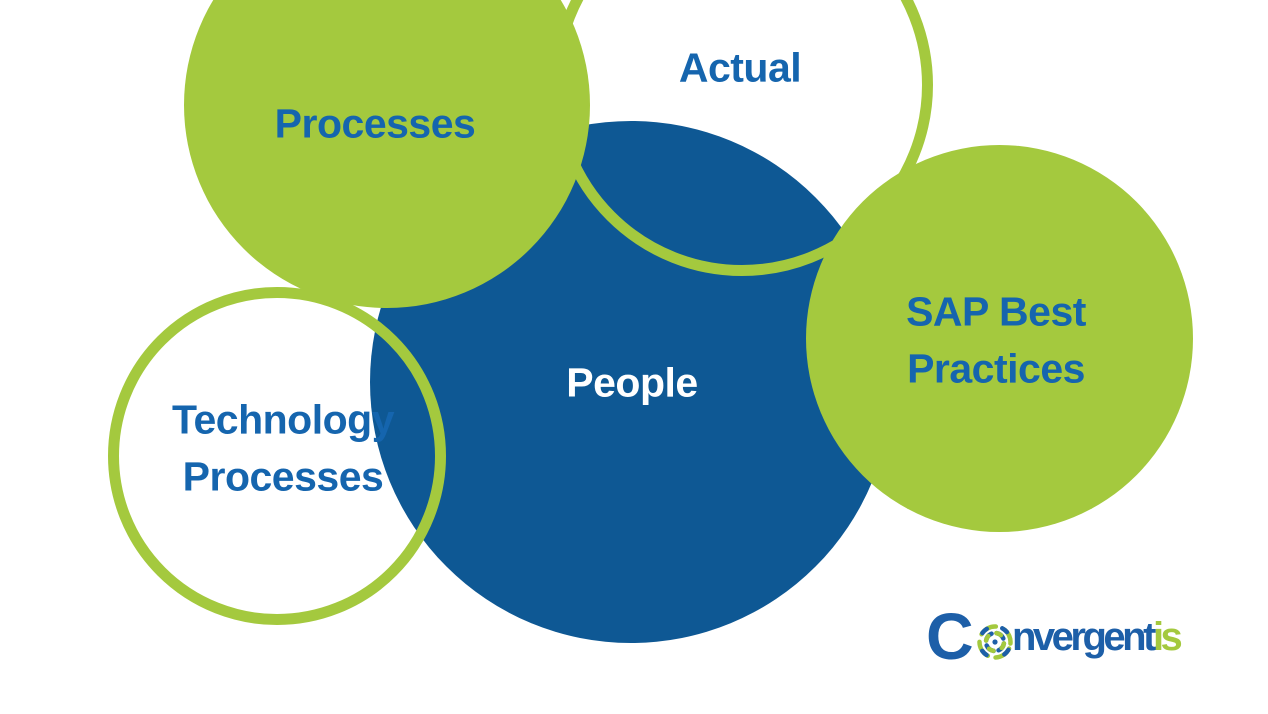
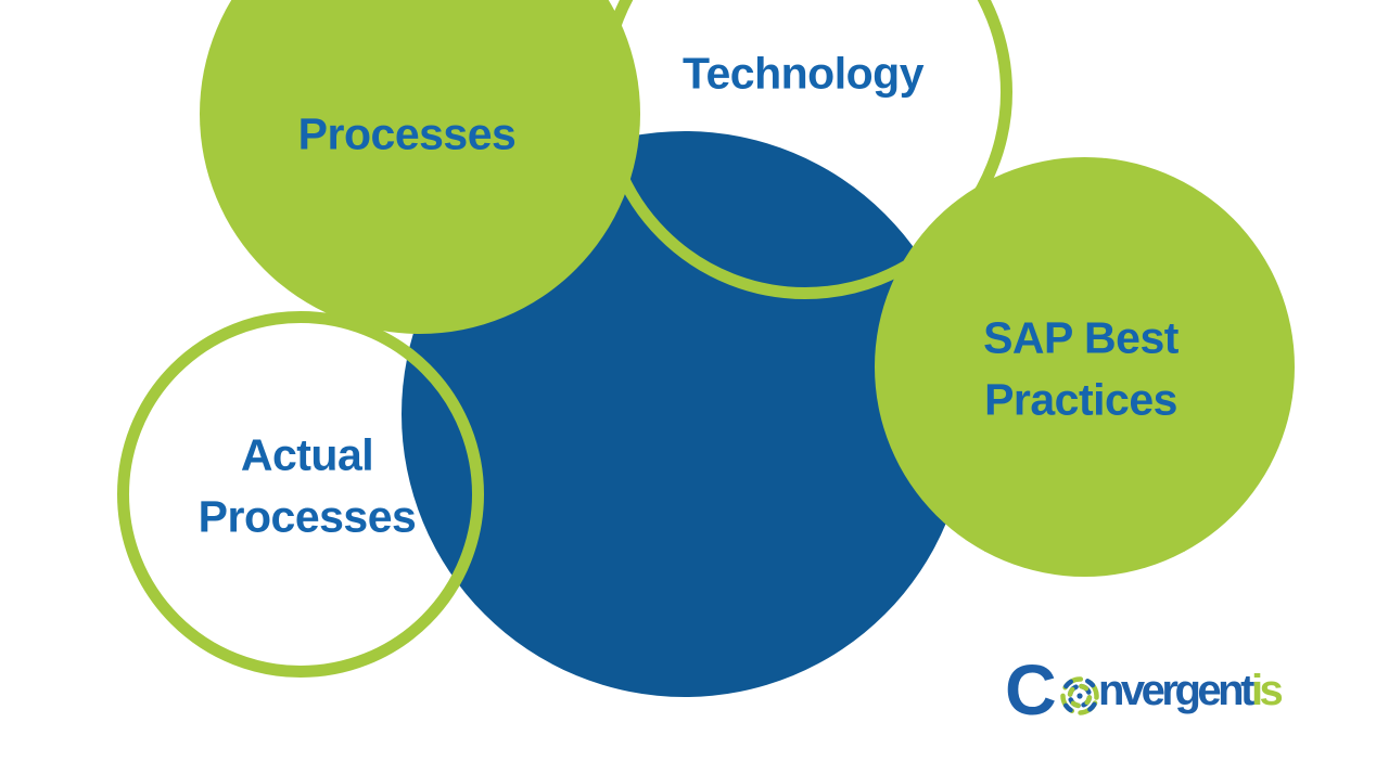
  Processes
- Actual
+ Technology
- People
- Technology
+ Actual
  Processes
  SAP Best
  Practices
  C
  nvergentis
